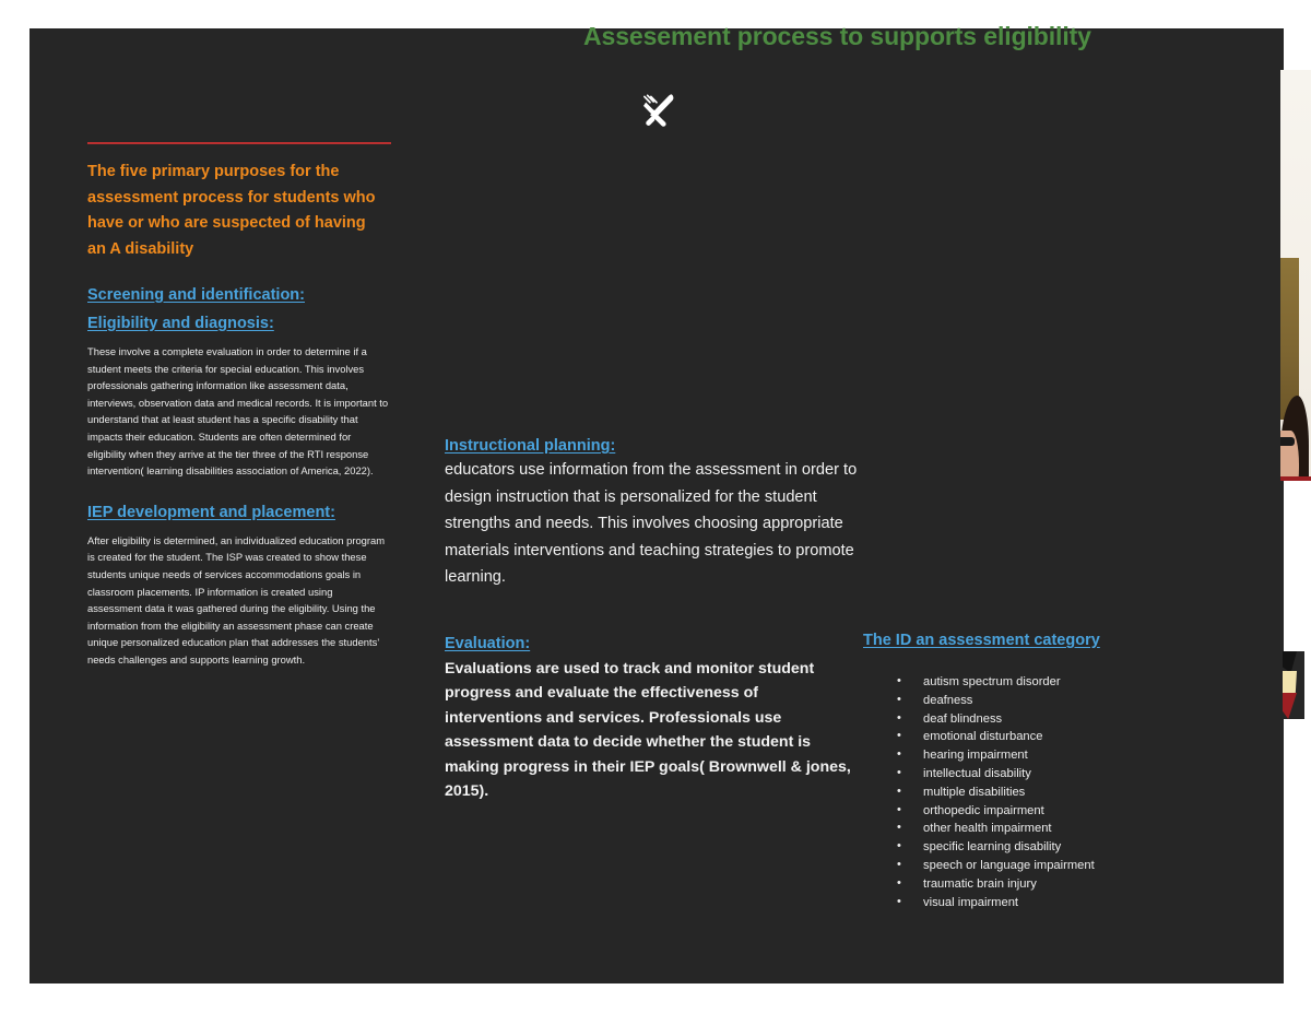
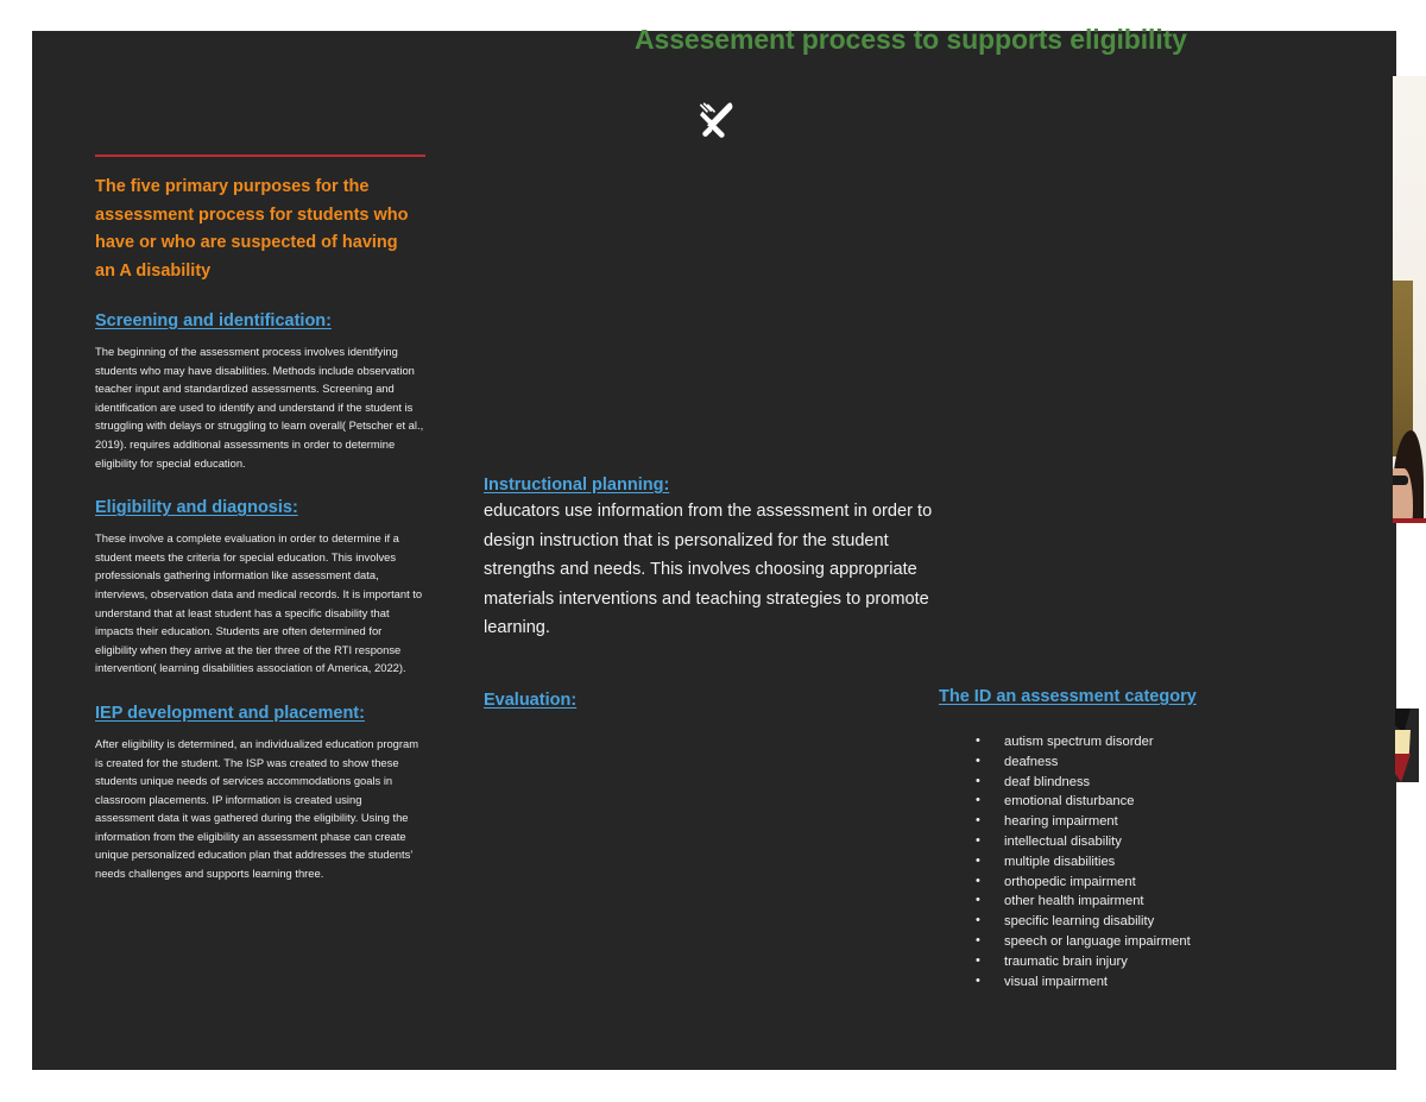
  Assesement process to supports eligibility
  The five primary purposes for the assessment process for students who have or who are suspected of having an A disability
  Screening and identification:
+ The beginning of the assessment process involves identifying students who may have disabilities. Methods include observation teacher input and standardized assessments. Screening and identification are used to identify and understand if the student is struggling with delays or struggling to learn overall( Petscher et al., 2019). requires additional assessments in order to determine eligibility for special education.
  Eligibility and diagnosis:
  These involve a complete evaluation in order to determine if a student meets the criteria for special education. This involves professionals gathering information like assessment data, interviews, observation data and medical records. It is important to understand that at least student has a specific disability that impacts their education. Students are often determined for eligibility when they arrive at the tier three of the RTI response intervention( learning disabilities association of America, 2022).
  IEP development and placement:
- After eligibility is determined, an individualized education program is created for the student. The ISP was created to show these students unique needs of services accommodations goals in classroom placements. IP information is created using assessment data it was gathered during the eligibility. Using the information from the eligibility an assessment phase can create unique personalized education plan that addresses the students’ needs challenges and supports learning growth.
+ After eligibility is determined, an individualized education program is created for the student. The ISP was created to show these students unique needs of services accommodations goals in classroom placements. IP information is created using assessment data it was gathered during the eligibility. Using the information from the eligibility an assessment phase can create unique personalized education plan that addresses the students’ needs challenges and supports learning three.
  Instructional planning:
  educators use information from the assessment in order to design instruction that is personalized for the student strengths and needs. This involves choosing appropriate materials interventions and teaching strategies to promote learning.
  Evaluation:
- Evaluations are used to track and monitor student progress and evaluate the effectiveness of interventions and services. Professionals use assessment data to decide whether the student is making progress in their IEP goals( Brownwell & jones, 2015).
  The ID an assessment category
  autism spectrum disorder
  deafness
  deaf blindness
  emotional disturbance
  hearing impairment
  intellectual disability
  multiple disabilities
  orthopedic impairment
  other health impairment
  specific learning disability
  speech or language impairment
  traumatic brain injury
  visual impairment
